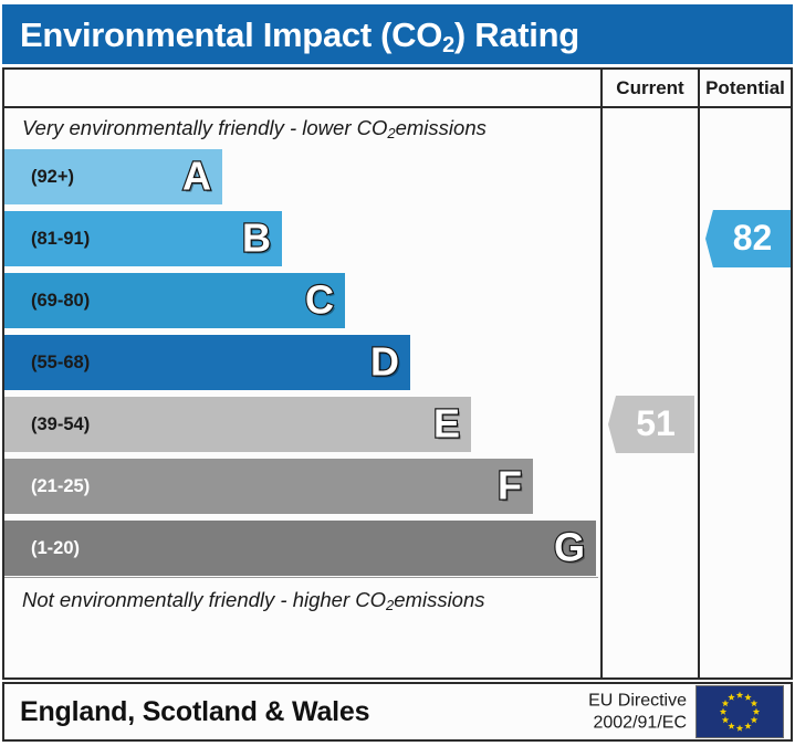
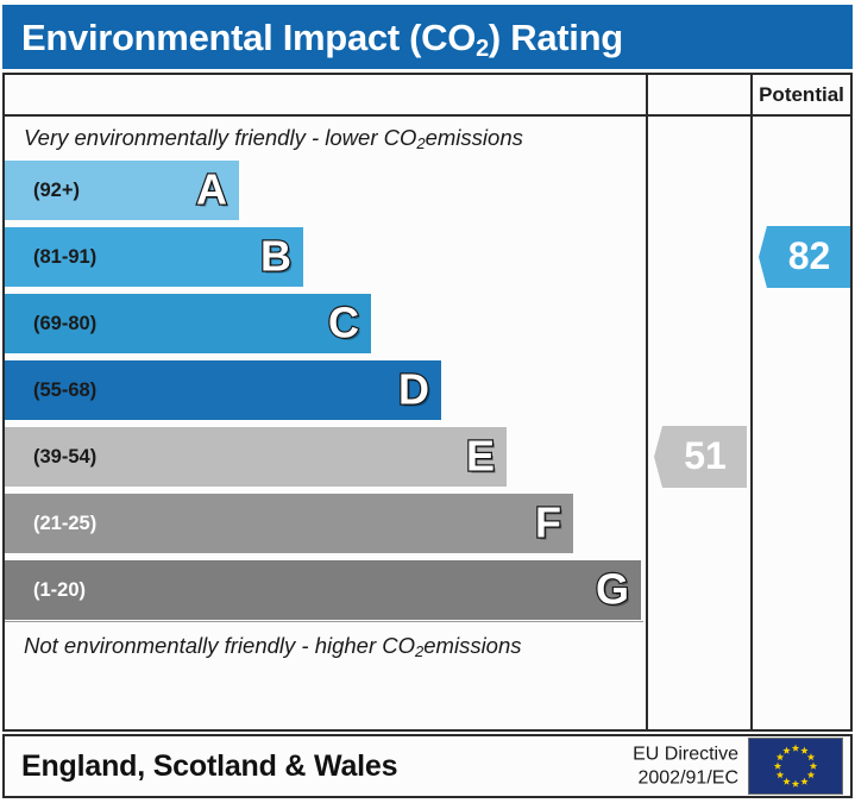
  Environmental Impact (CO2) Rating
- Current
  Potential
  Very environmentally friendly - lower CO
  2
  emissions
  (92+)
  A
  (81-91)
  B
  (69-80)
  C
  (55-68)
  D
  (39-54)
  E
  (21-25)
  F
  (1-20)
  G
  Not environmentally friendly - higher CO
  2
  emissions
  51
  82
  England, Scotland & Wales
  EU Directive
  2002/91/EC
